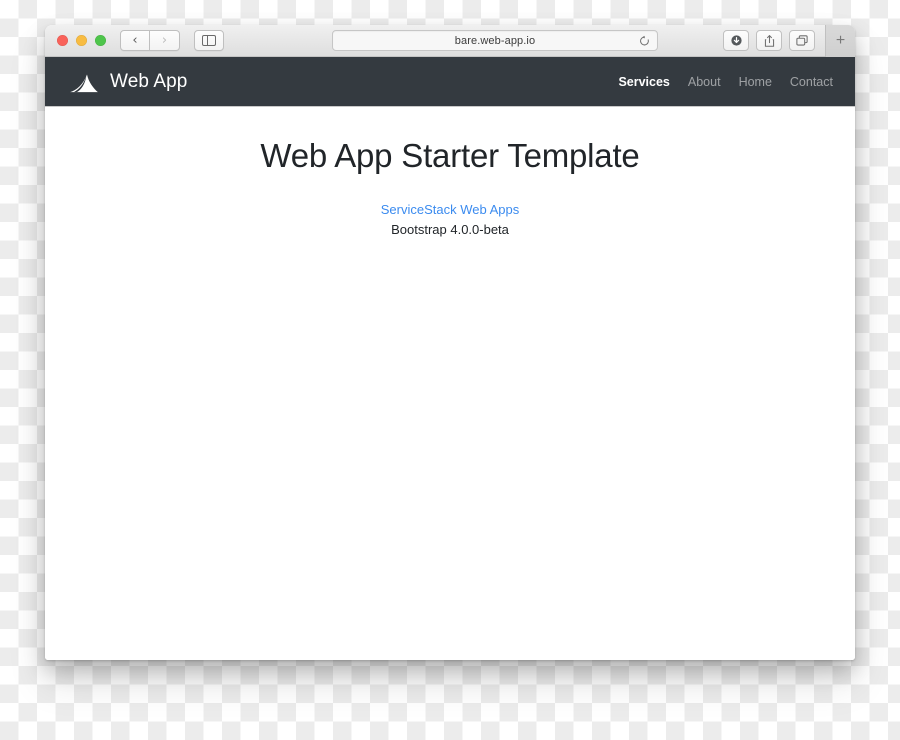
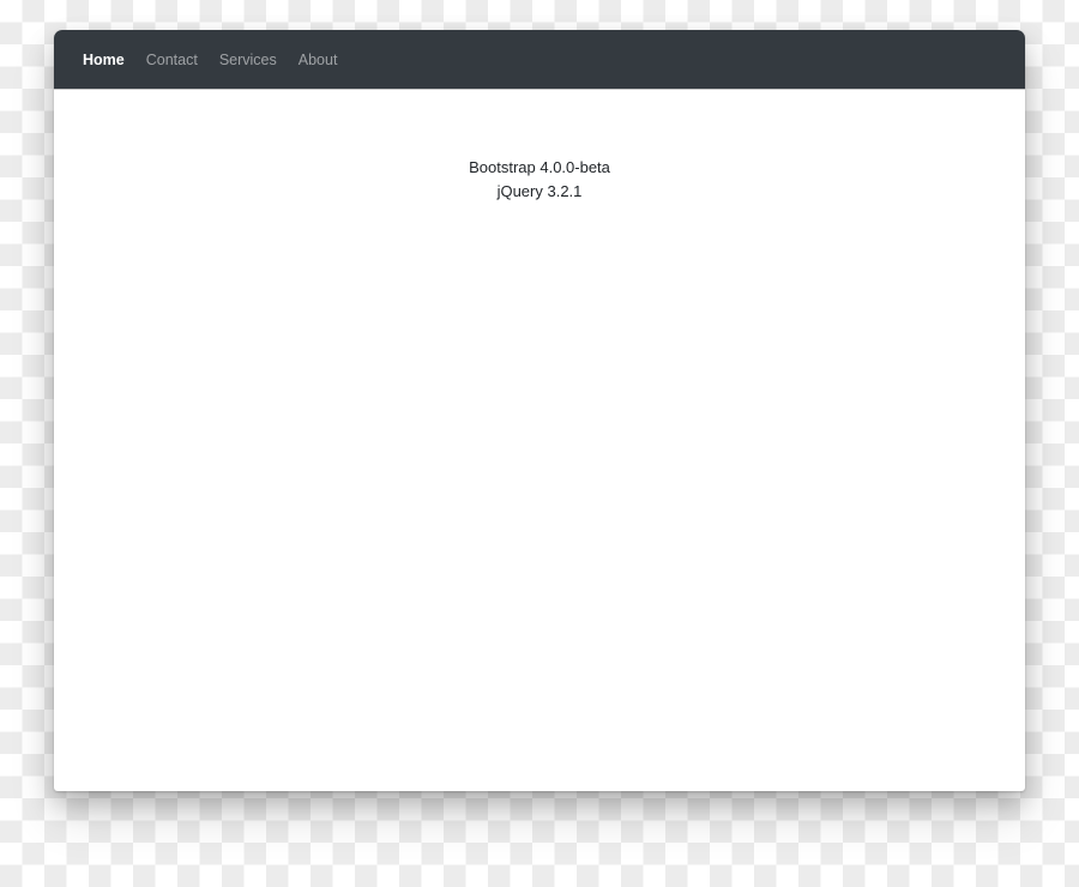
- ‹
- ›
- bare.web-app.io
- +
- Web App
- Services
+ Home
- About
+ Contact
- Home
+ Services
- Contact
+ About
- Web App Starter Template
- ServiceStack Web Apps
  Bootstrap 4.0.0-beta
+ jQuery 3.2.1
